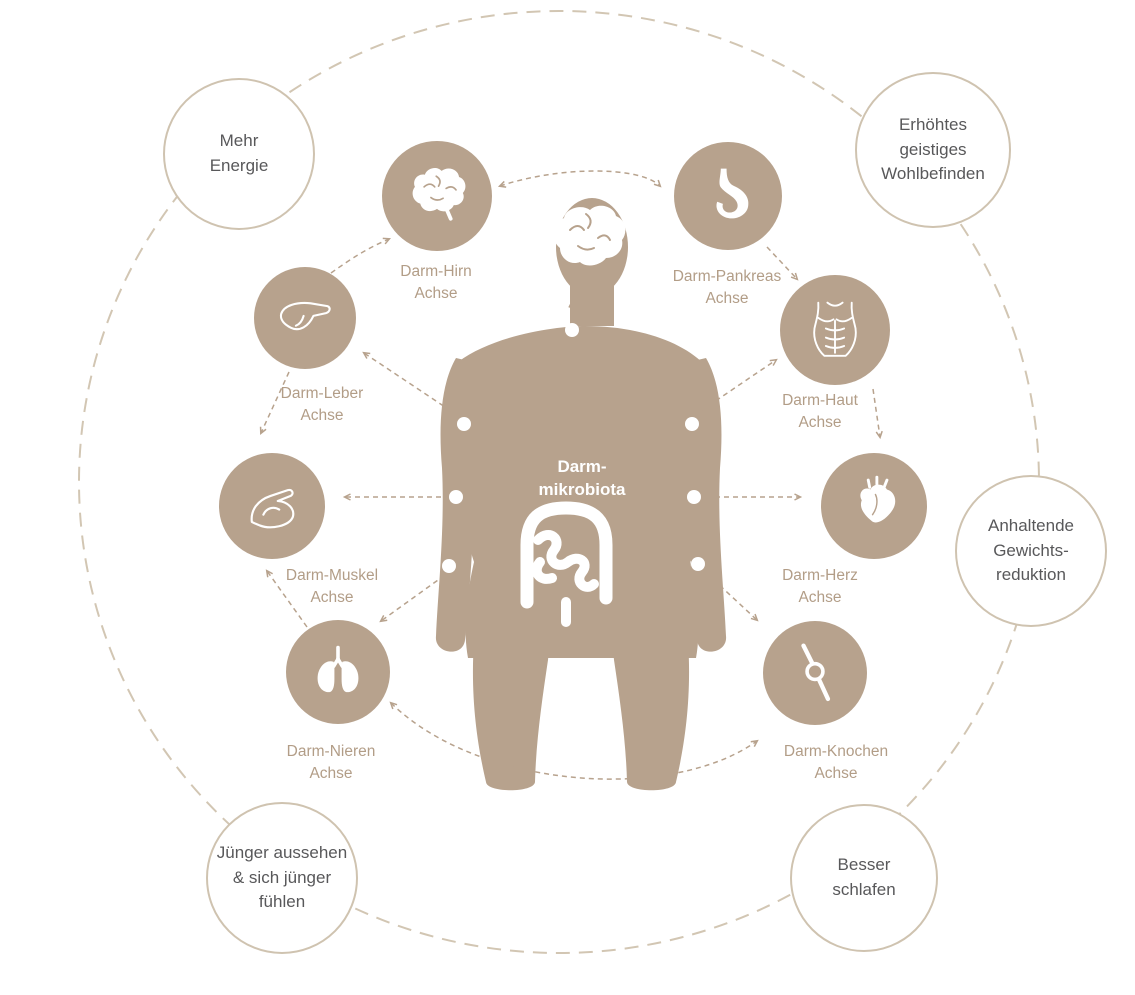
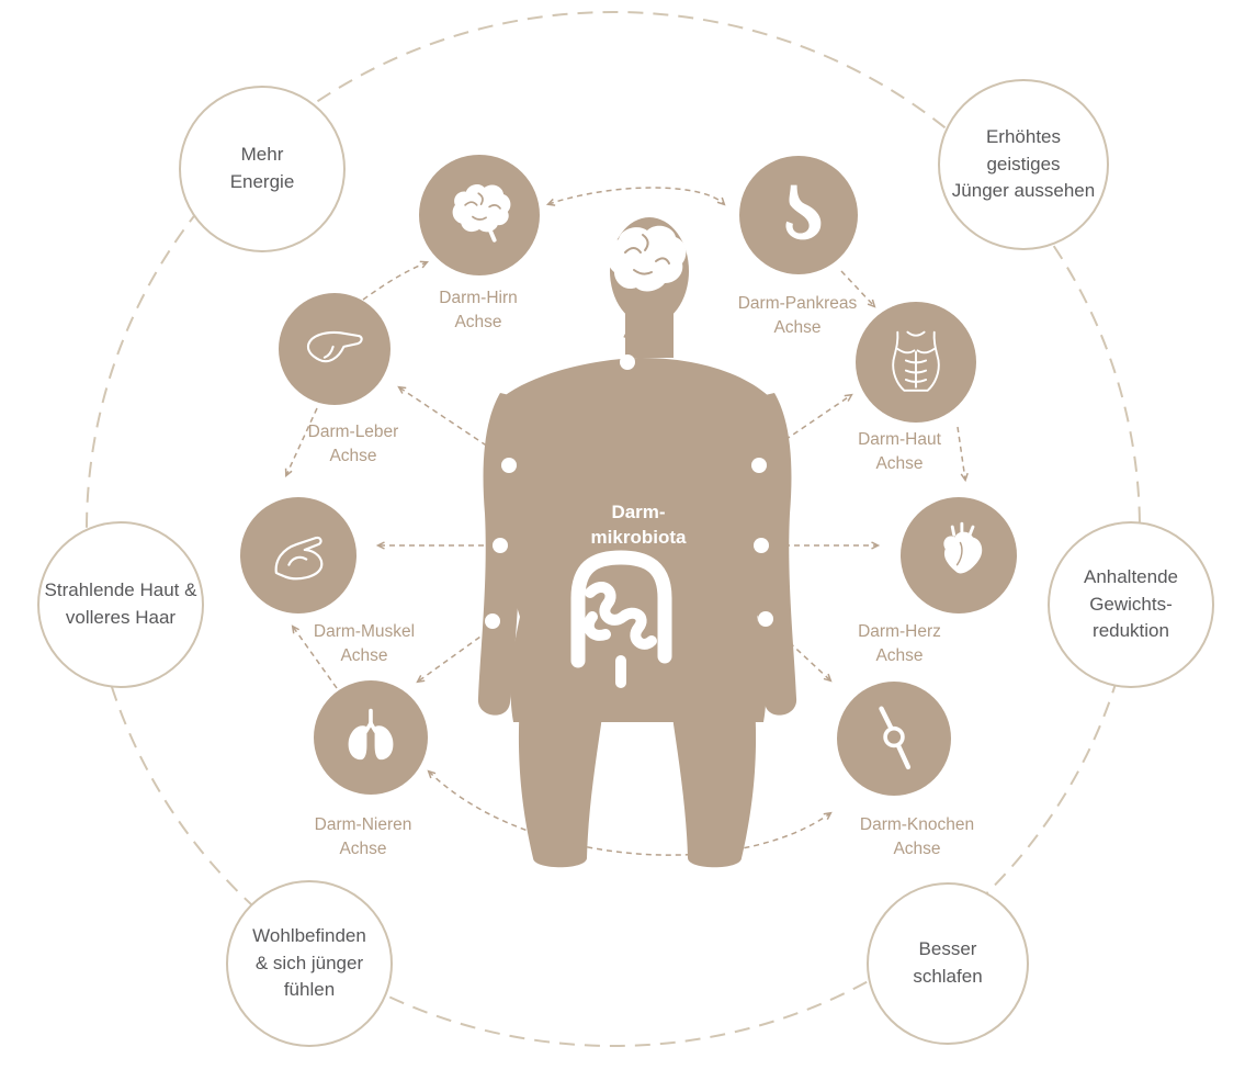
  Darm-
  mikrobiota
  Darm-Hirn
  Achse
  Darm-Pankreas
  Achse
  Darm-Leber
  Achse
  Darm-Haut
  Achse
  Darm-Muskel
  Achse
  Darm-Herz
  Achse
  Darm-Nieren
  Achse
  Darm-Knochen
  Achse
  Mehr
  Energie
  Erhöhtes
  geistiges
- Wohlbefinden
+ Jünger aussehen
+ Strahlende Haut &
+ volleres Haar
  Anhaltende
  Gewichts-
  reduktion
- Jünger aussehen
+ Wohlbefinden
  & sich jünger
  fühlen
  Besser
  schlafen
